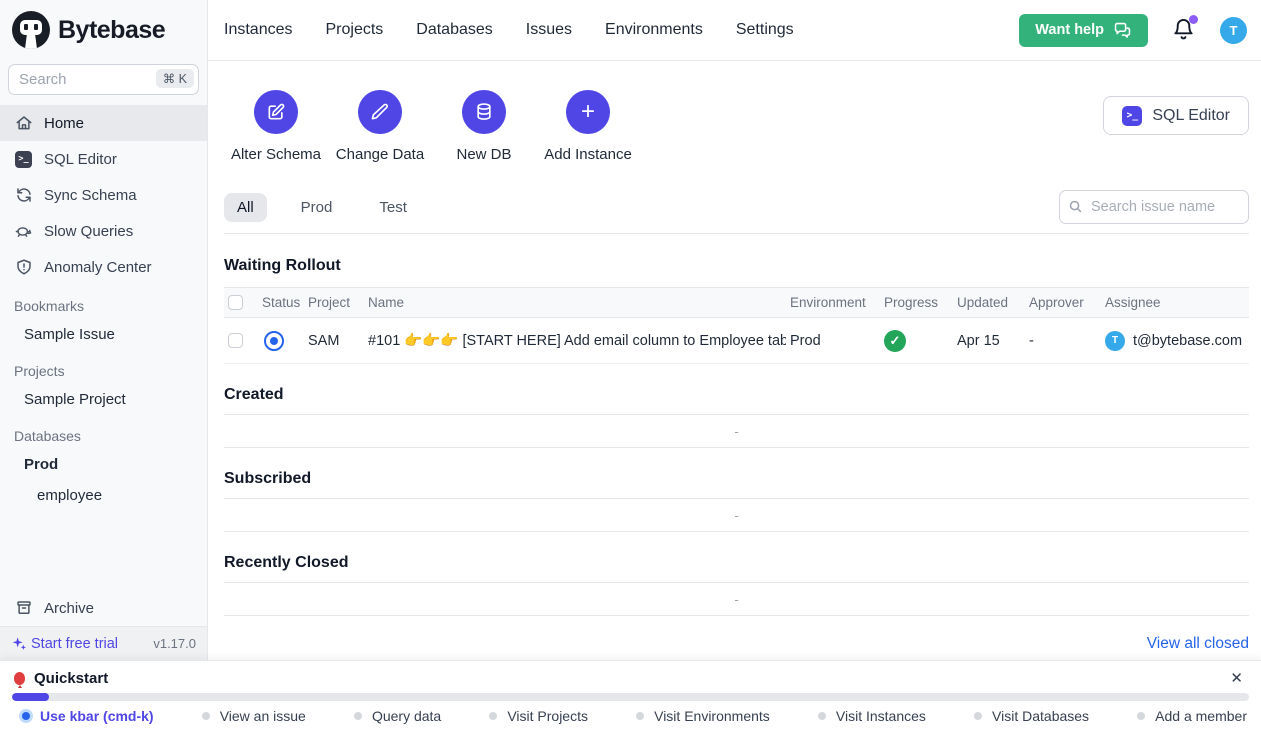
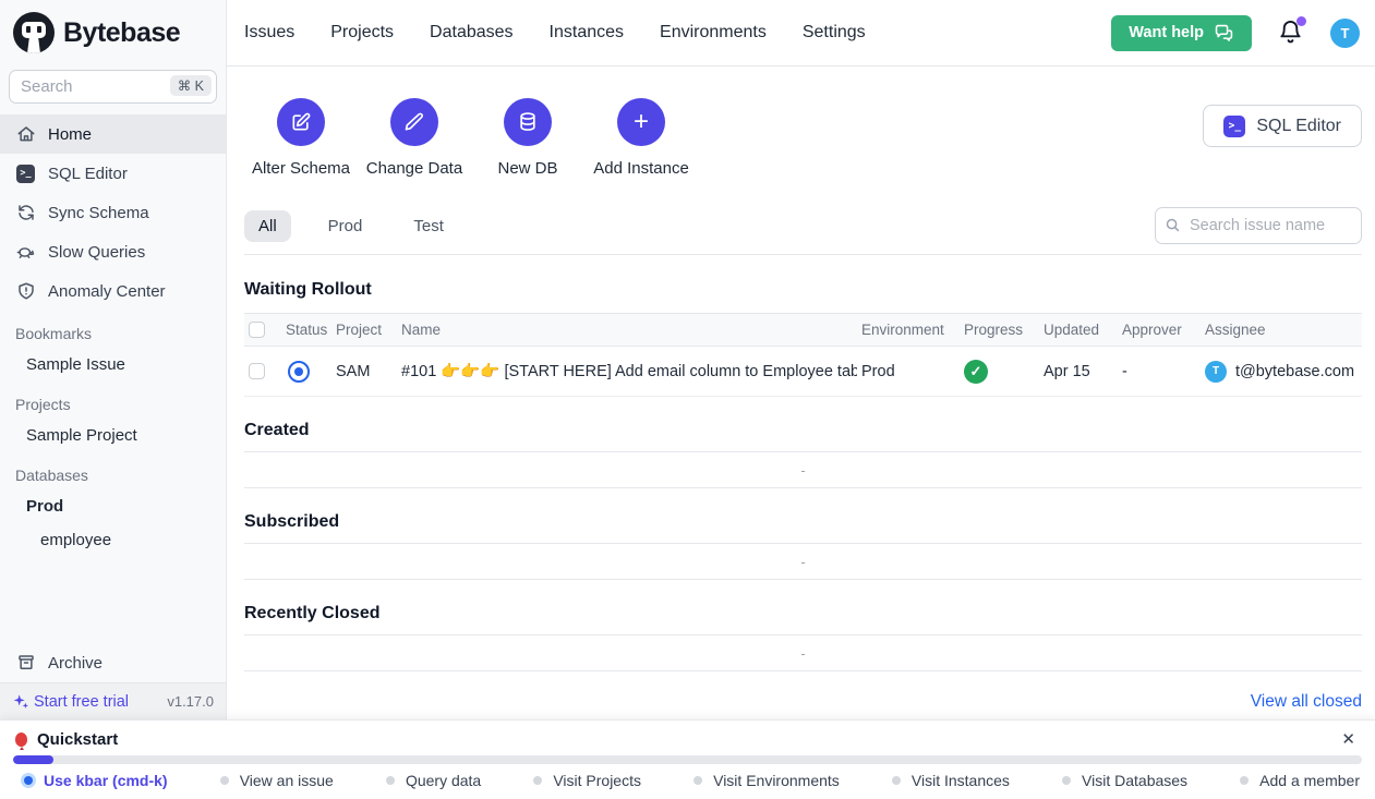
  Bytebase
  Search
  ⌘ K
  Home
  >_
  SQL Editor
  Sync Schema
  Slow Queries
  Anomaly Center
  Bookmarks
  Sample Issue
  Projects
  Sample Project
  Databases
  Prod
  employee
  Archive
  Start free trial
  v1.17.0
- Instances
+ Issues
  Projects
  Databases
- Issues
+ Instances
  Environments
  Settings
  Want help
  T
  Alter Schema
  Change Data
  New DB
  +
  Add Instance
  >_
  SQL Editor
  All
  Prod
  Test
  Search issue name
  Waiting Rollout
  	Status	Project	Name	Environment	Progress	Updated	Approver	Assignee
  		SAM	#101 👉👉👉 [START HERE] Add email column to Employee tab	Prod	✓	Apr 15	-	T t@bytebase.com
  Created
  -
  Subscribed
  -
  Recently Closed
  -
  View all closed
  Quickstart
  ✕
  Use kbar (cmd-k)
  View an issue
  Query data
  Visit Projects
  Visit Environments
  Visit Instances
  Visit Databases
  Add a member
